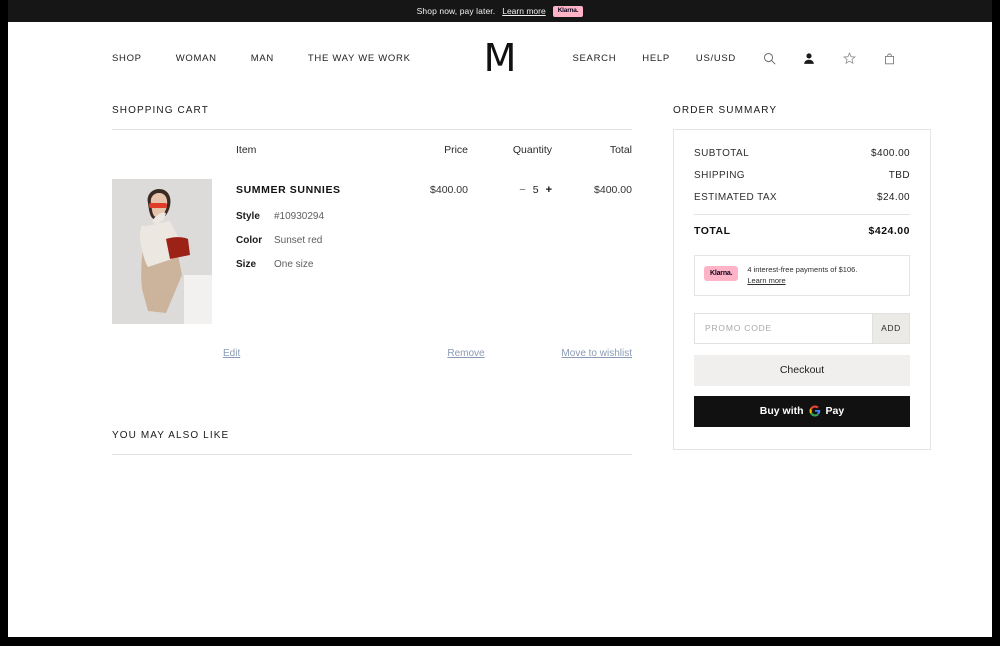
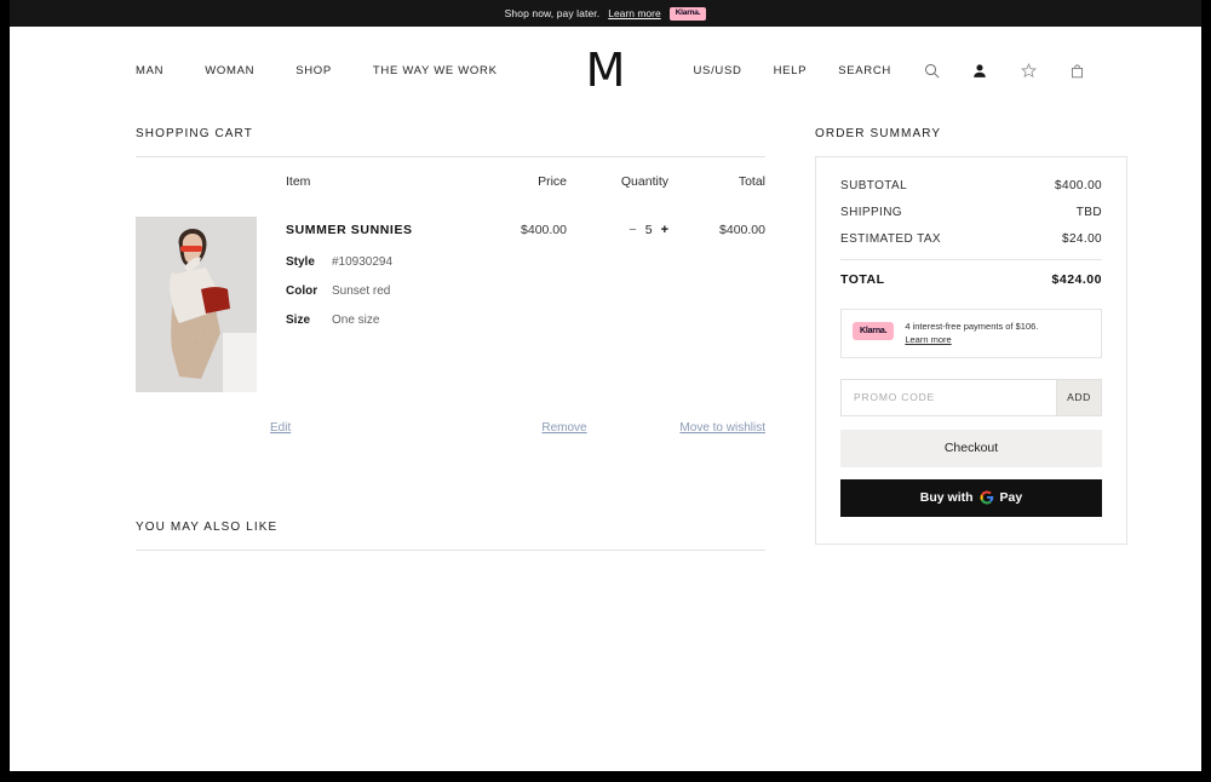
  Shop now, pay later.
  Learn more
- SHOP
+ MAN
  WOMAN
- MAN
+ SHOP
  THE WAY WE WORK
  M
- SEARCH
+ US/USD
  HELP
- US/USD
+ SEARCH
  SHOPPING CART
  Item
  Price
  Quantity
  Total
  SUMMER SUNNIES
  Style
  #10930294
  Color
  Sunset red
  Size
  One size
  $400.00
  −
  5
  +
  $400.00
  Edit
  Remove
  Move to wishlist
  YOU MAY ALSO LIKE
  ORDER SUMMARY
  SUBTOTAL
  $400.00
  SHIPPING
  TBD
  ESTIMATED TAX
  $24.00
  TOTAL
  $424.00
  4 interest-free payments of $106.
  Learn more
  PROMO CODE
  ADD
  Checkout
  Buy with
  Pay
